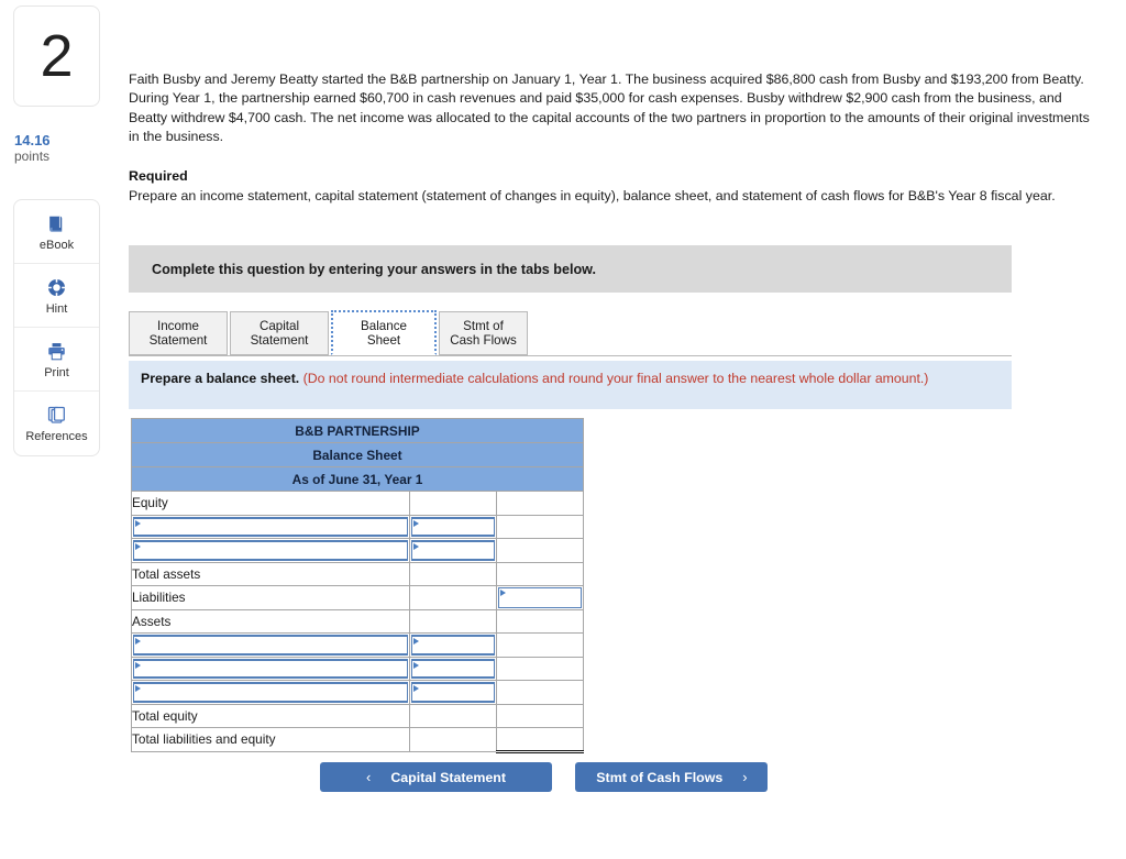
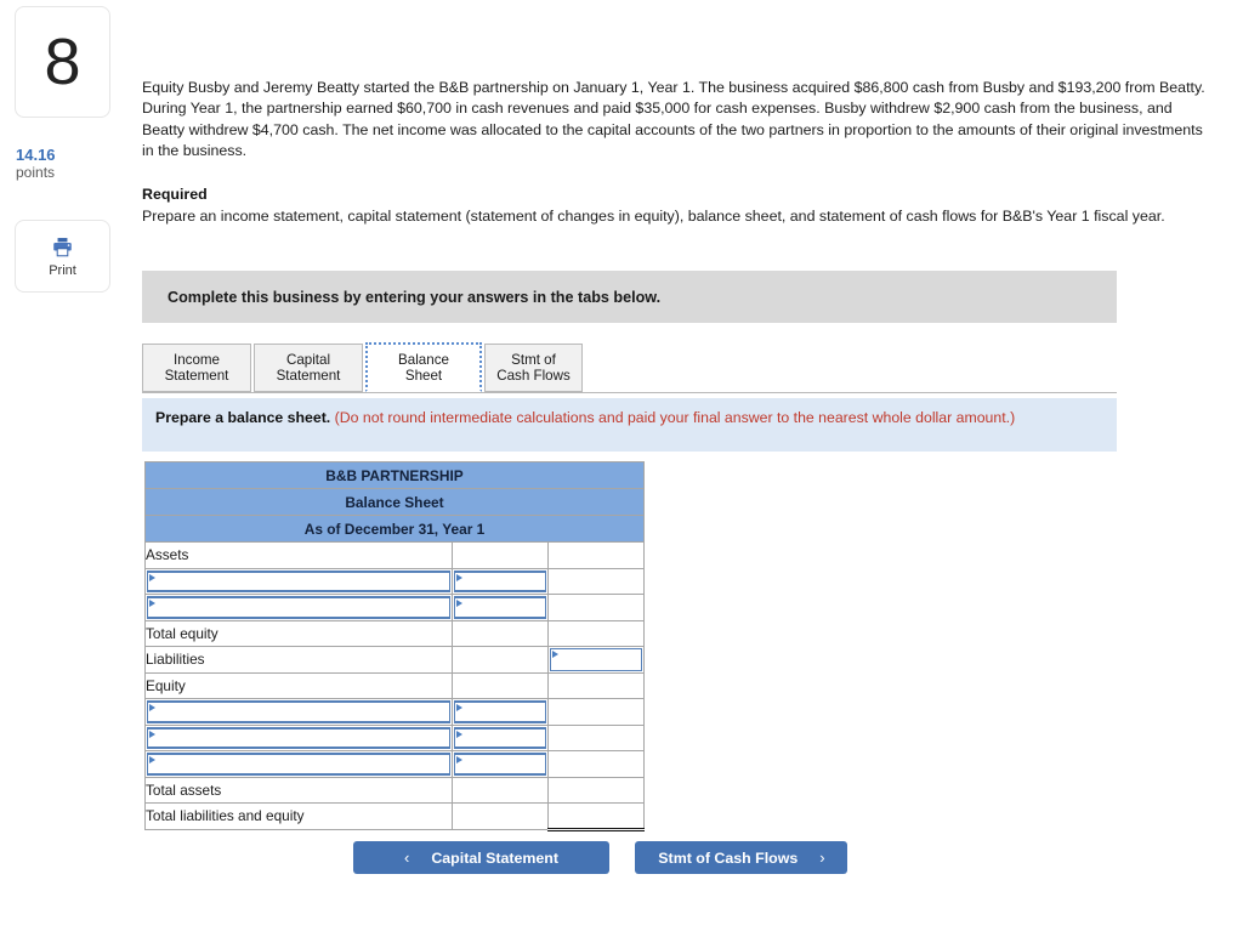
- 2
+ 8
  14.16
  points
- eBook
- Hint
  Print
- References
- Faith Busby and Jeremy Beatty started the B&B partnership on January 1, Year 1. The business acquired $86,800 cash from Busby and $193,200 from Beatty. During Year 1, the partnership earned $60,700 in cash revenues and paid $35,000 for cash expenses. Busby withdrew $2,900 cash from the business, and Beatty withdrew $4,700 cash. The net income was allocated to the capital accounts of the two partners in proportion to the amounts of their original investments in the business.
+ Equity Busby and Jeremy Beatty started the B&B partnership on January 1, Year 1. The business acquired $86,800 cash from Busby and $193,200 from Beatty. During Year 1, the partnership earned $60,700 in cash revenues and paid $35,000 for cash expenses. Busby withdrew $2,900 cash from the business, and Beatty withdrew $4,700 cash. The net income was allocated to the capital accounts of the two partners in proportion to the amounts of their original investments in the business.
  Required
- Prepare an income statement, capital statement (statement of changes in equity), balance sheet, and statement of cash flows for B&B's Year 8 fiscal year.
+ Prepare an income statement, capital statement (statement of changes in equity), balance sheet, and statement of cash flows for B&B's Year 1 fiscal year.
- Complete this question by entering your answers in the tabs below.
+ Complete this business by entering your answers in the tabs below.
  Income Statement
  Capital Statement
  Balance Sheet
  Stmt of Cash Flows
- Prepare a balance sheet. (Do not round intermediate calculations and round your final answer to the nearest whole dollar amount.)
+ Prepare a balance sheet. (Do not round intermediate calculations and paid your final answer to the nearest whole dollar amount.)
  B&B PARTNERSHIP
  Balance Sheet
- As of June 31, Year 1
+ As of December 31, Year 1
- Equity
+ Assets
- Total assets
+ Total equity
  Liabilities
- Assets
+ Equity
- Total equity
+ Total assets
  Total liabilities and equity
  ‹
  Capital Statement
  Stmt of Cash Flows
  ›
